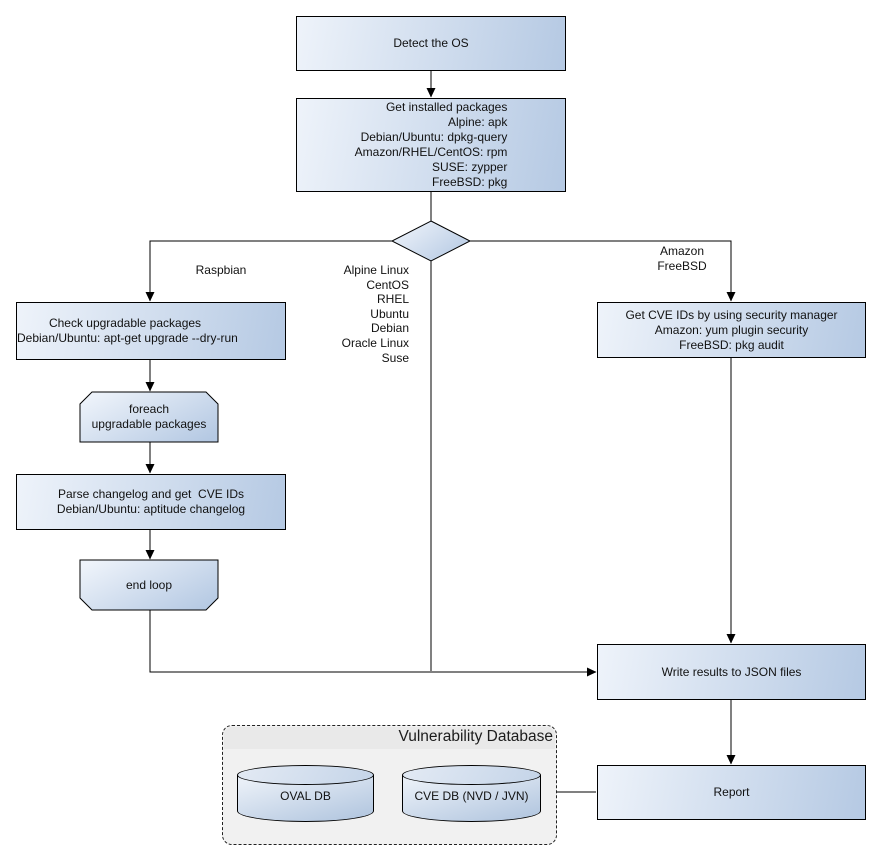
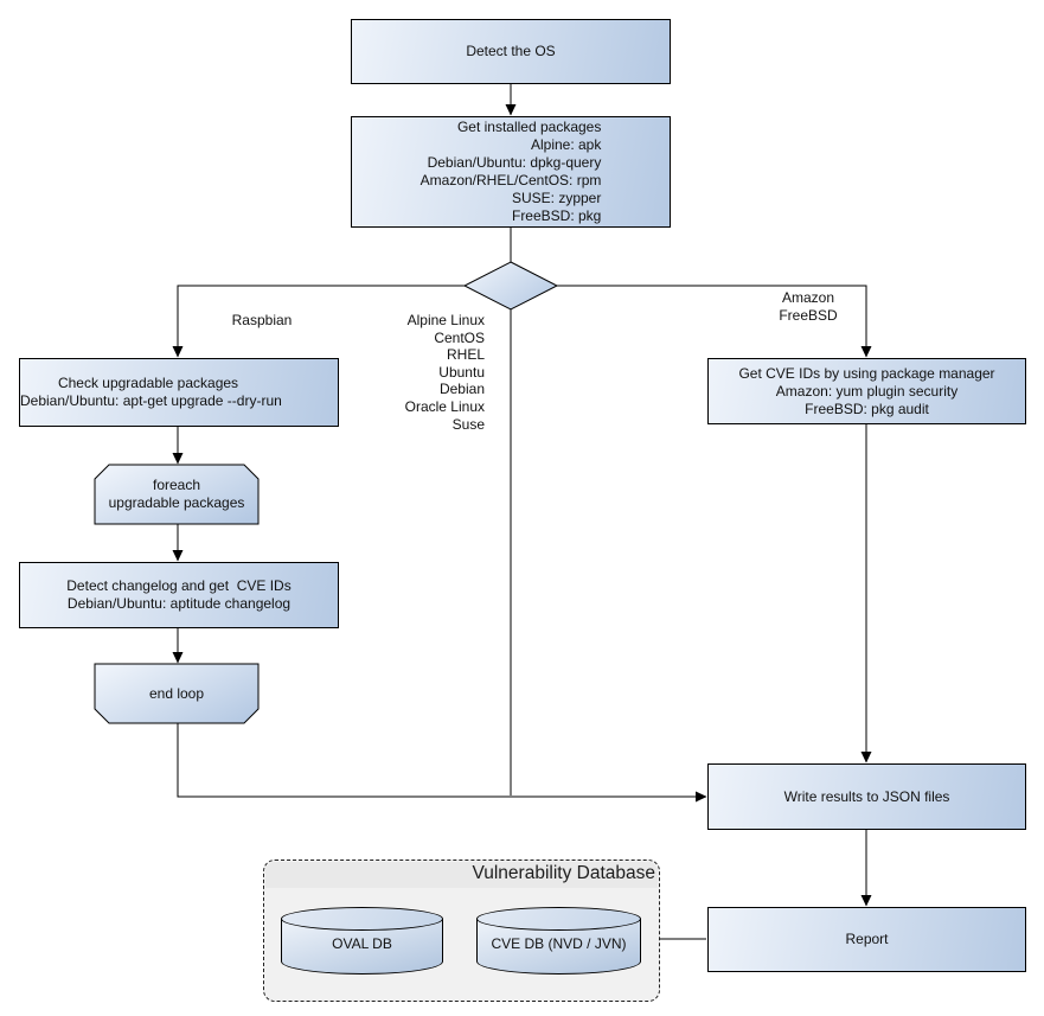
  Detect the OS
  Get installed packages
  Alpine: apk
  Debian/Ubuntu: dpkg-query
  Amazon/RHEL/CentOS: rpm
  SUSE: zypper
  FreeBSD: pkg
  Check upgradable packages
  Debian/Ubuntu: apt-get upgrade --dry-run
- Parse changelog and get CVE IDs
+ Detect changelog and get CVE IDs
  Debian/Ubuntu: aptitude changelog
- Get CVE IDs by using security manager
+ Get CVE IDs by using package manager
  Amazon: yum plugin security
  FreeBSD: pkg audit
  Write results to JSON files
  Report
  foreach
  upgradable packages
  end loop
  Raspbian
  Alpine Linux
  CentOS
  RHEL
  Ubuntu
  Debian
  Oracle Linux
  Suse
  Amazon
  FreeBSD
  Vulnerability Database
  OVAL DB
  CVE DB (NVD / JVN)
